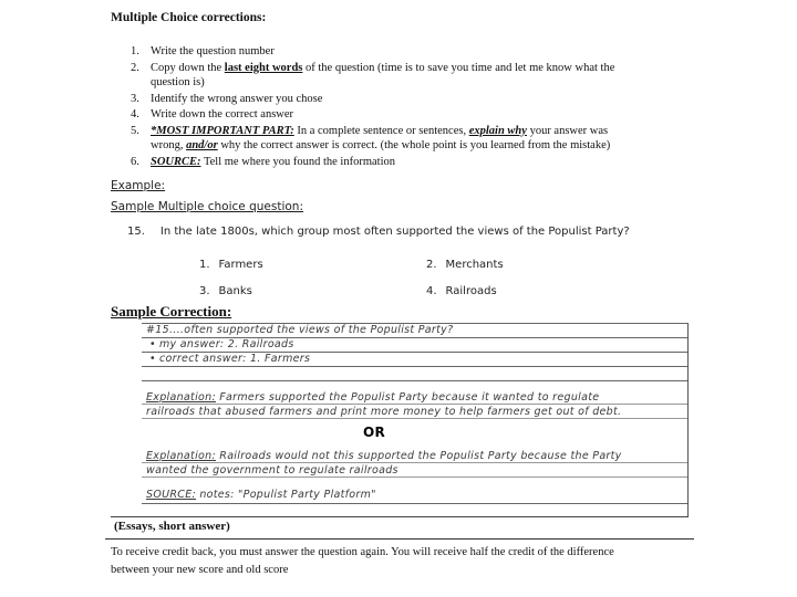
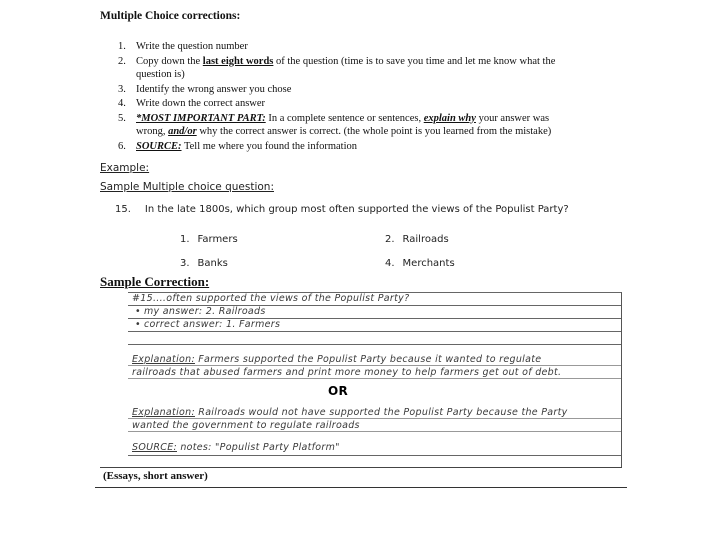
  Multiple Choice corrections:
  1.
  Write the question number
  2.
  Copy down the last eight words of the question (time is to save you time and let me know what the question is)
  3.
  Identify the wrong answer you chose
  4.
  Write down the correct answer
  5.
  *MOST IMPORTANT PART: In a complete sentence or sentences, explain why your answer was wrong, and/or why the correct answer is correct. (the whole point is you learned from the mistake)
  6.
  SOURCE: Tell me where you found the information
  Example:
  Sample Multiple choice question:
  15. In the late 1800s, which group most often supported the views of the Populist Party?
  1. Farmers
- 2. Merchants
+ 2. Railroads
  3. Banks
- 4. Railroads
+ 4. Merchants
  Sample Correction:
  #15....often supported the views of the Populist Party?
  • my answer: 2. Railroads
  • correct answer: 1. Farmers
  Explanation: Farmers supported the Populist Party because it wanted to regulate railroads that abused farmers and print more money to help farmers get out of debt.
  OR
- Explanation: Railroads would not this supported the Populist Party because the Party wanted the government to regulate railroads
+ Explanation: Railroads would not have supported the Populist Party because the Party wanted the government to regulate railroads
  SOURCE: notes: "Populist Party Platform"
  (Essays, short answer)
- To receive credit back, you must answer the question again. You will receive half the credit of the difference between your new score and old score
